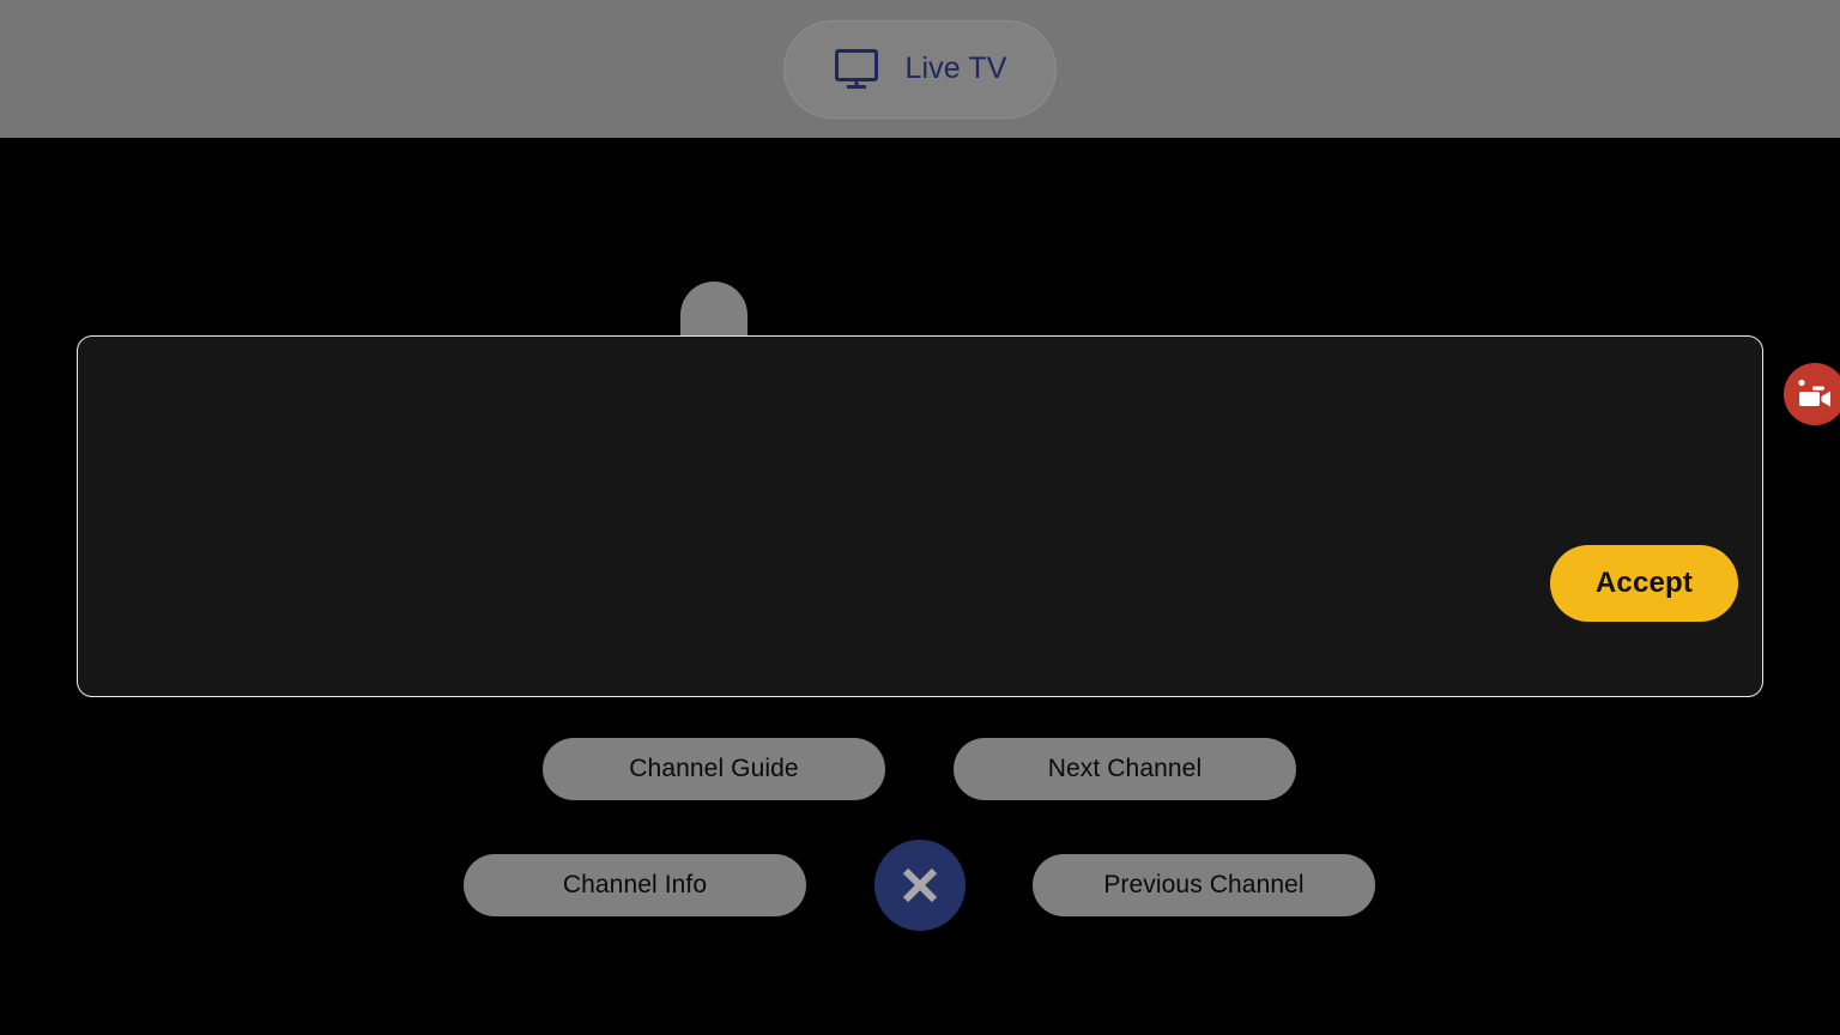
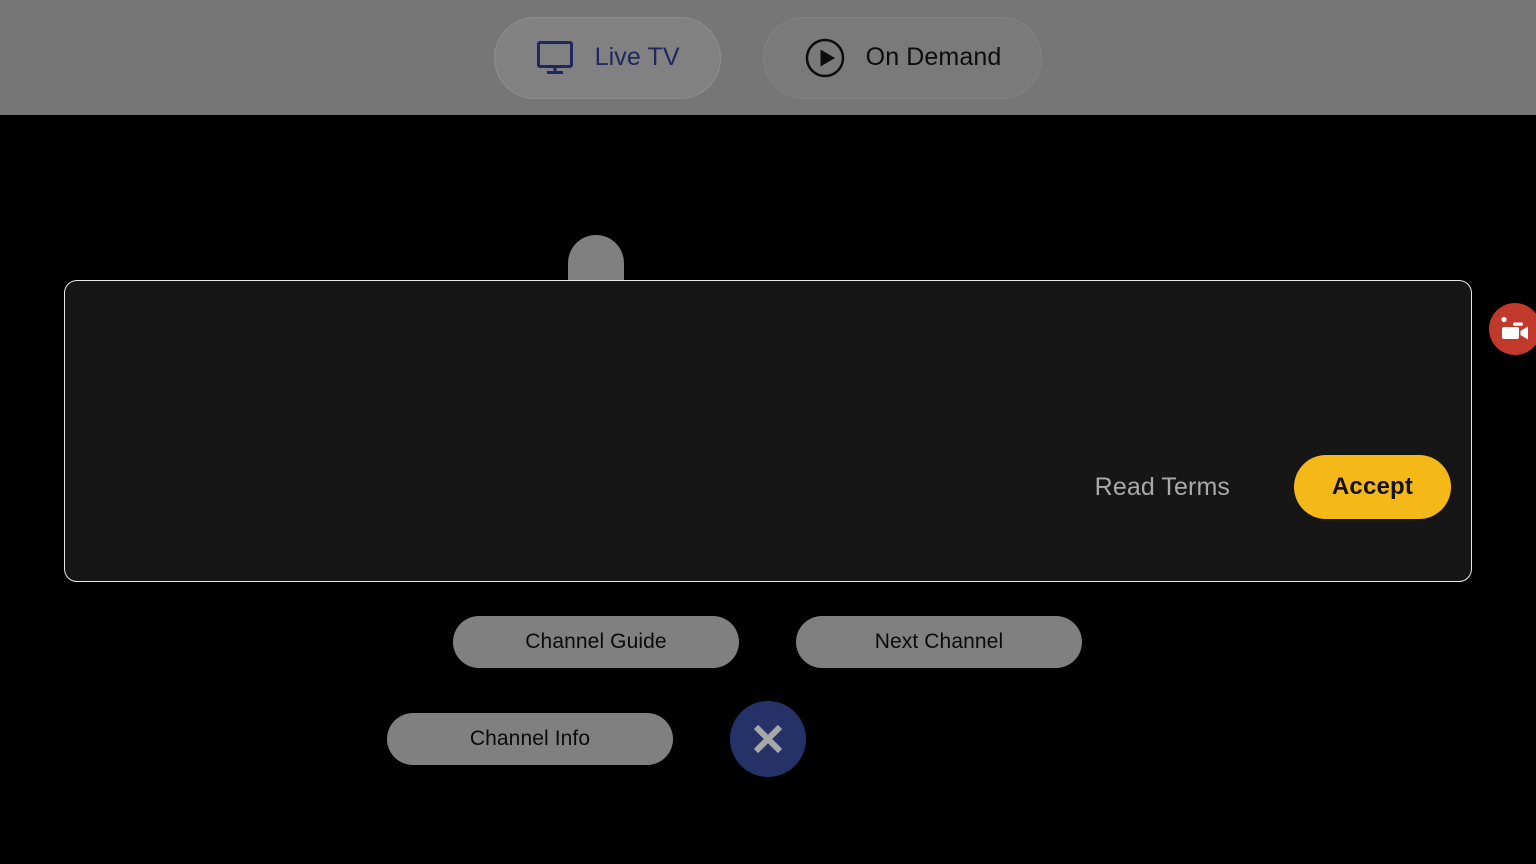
  Channel Guide
  Next Channel
  Channel Info
- Previous Channel
  Live TV
+ On Demand
+ Read Terms
  Accept
